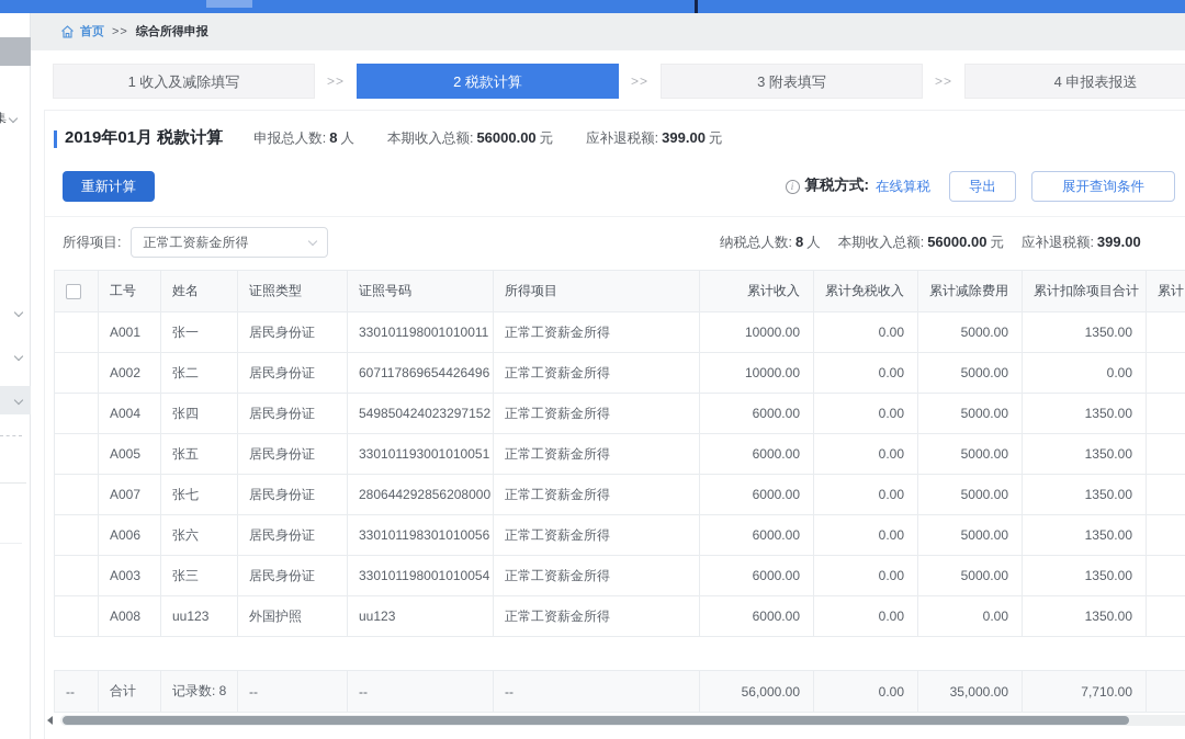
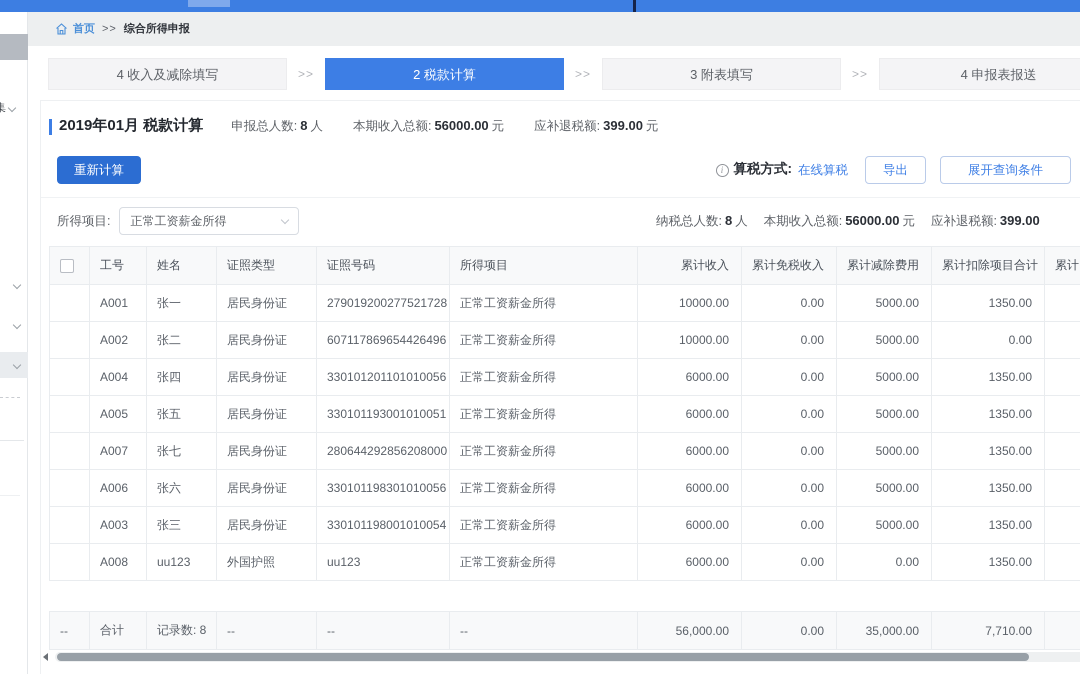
  集
  首页
  >>
  综合所得申报
- 1 收入及减除填写
+ 4 收入及减除填写
  >>
  2 税款计算
  >>
  3 附表填写
  >>
  4 申报表报送
  2019年01月 税款计算
  申报总人数: 8 人
  本期收入总额: 56000.00 元
  应补退税额: 399.00 元
  重新计算
  i
  算税方式:
  在线算税
  导出
  展开查询条件
  所得项目:
  正常工资薪金所得
  纳税总人数: 8 人
  本期收入总额: 56000.00 元
  应补退税额: 399.00
  	工号	姓名	证照类型	证照号码	所得项目	累计收入	累计免税收入	累计减除费用	累计扣除项目合计	累计
- 	A001	张一	居民身份证	330101198001010011	正常工资薪金所得	10000.00	0.00	5000.00	1350.00
+ 	A001	张一	居民身份证	279019200277521728	正常工资薪金所得	10000.00	0.00	5000.00	1350.00
  	A002	张二	居民身份证	607117869654426496	正常工资薪金所得	10000.00	0.00	5000.00	0.00
- 	A004	张四	居民身份证	549850424023297152	正常工资薪金所得	6000.00	0.00	5000.00	1350.00
+ 	A004	张四	居民身份证	330101201101010056	正常工资薪金所得	6000.00	0.00	5000.00	1350.00
  	A005	张五	居民身份证	330101193001010051	正常工资薪金所得	6000.00	0.00	5000.00	1350.00
  	A007	张七	居民身份证	280644292856208000	正常工资薪金所得	6000.00	0.00	5000.00	1350.00
  	A006	张六	居民身份证	330101198301010056	正常工资薪金所得	6000.00	0.00	5000.00	1350.00
  	A003	张三	居民身份证	330101198001010054	正常工资薪金所得	6000.00	0.00	5000.00	1350.00
  	A008	uu123	外国护照	uu123	正常工资薪金所得	6000.00	0.00	0.00	1350.00
  --	合计	记录数: 8	--	--	--	56,000.00	0.00	35,000.00	7,710.00
